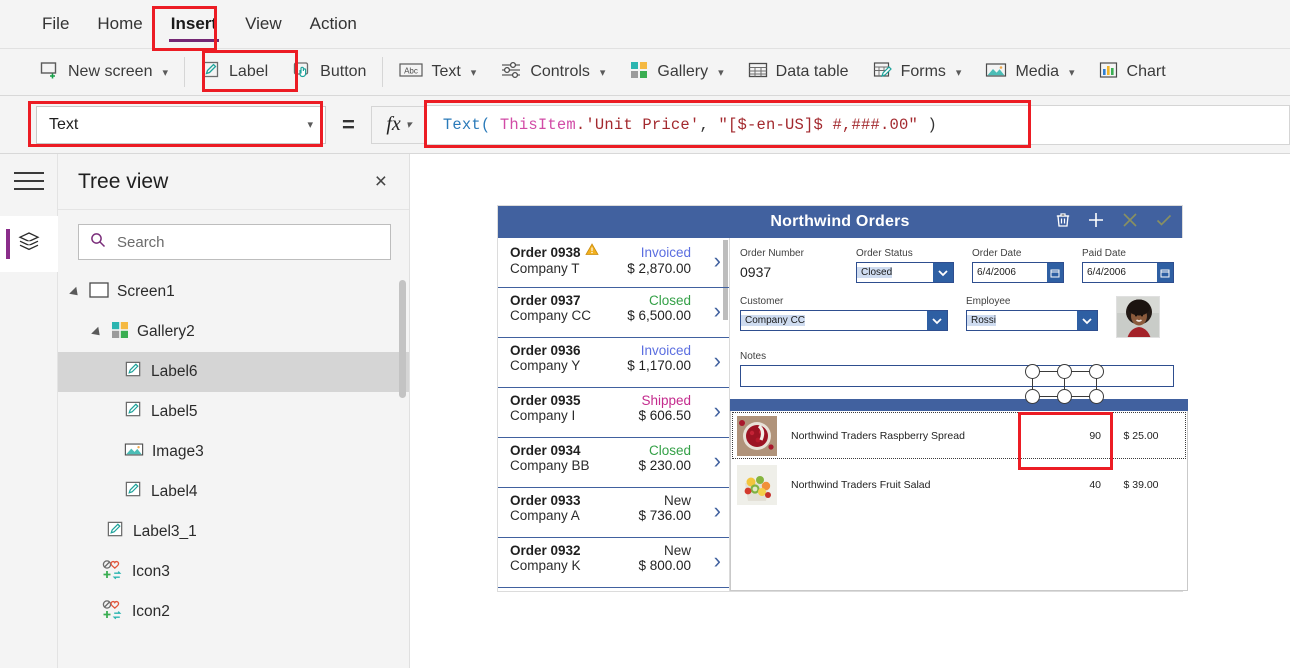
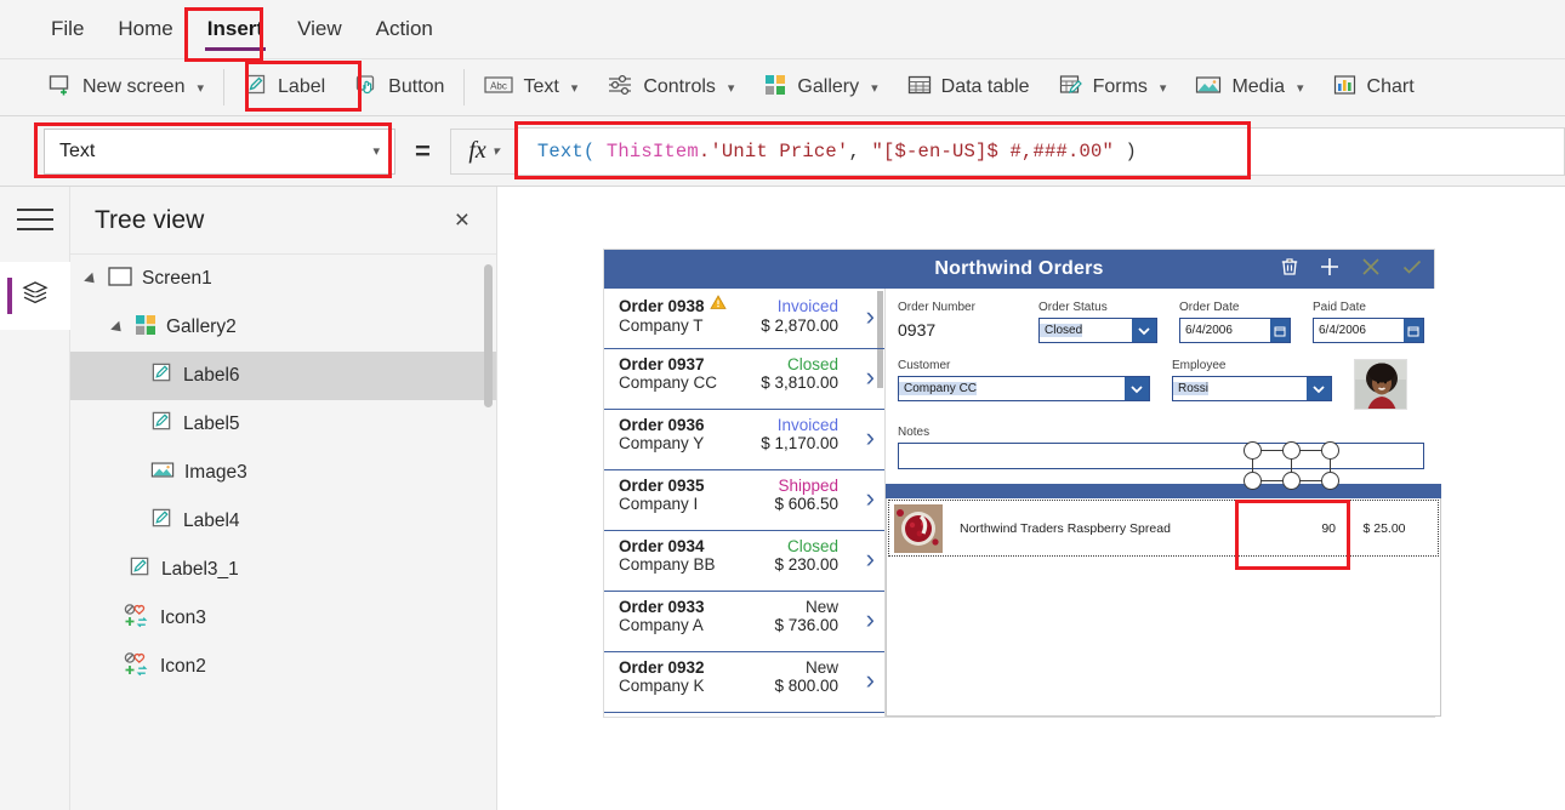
  File
  Home
  Insert
  View
  Action
  New screen
  ▾
  Label
  Button
  Abc
  Text
  ▾
  Controls
  ▾
  Gallery
  ▾
  Data table
  Forms
  ▾
  Media
  ▾
  Chart
  Text
  ▾
  =
  fx
  ▾
  Text( ThisItem.'Unit Price', "[$-en-US]$ #,###.00" )
  Tree view
  ×
- Search
  Screen1
  Gallery2
  Label6
  Label5
  Image3
  Label4
  Label3_1
  Icon3
  Icon2
  Northwind Orders
  Order 0938
  Invoiced
  Company T
  $ 2,870.00
  ›
  Order 0937
  Closed
  Company CC
- $ 6,500.00
+ $ 3,810.00
  ›
  Order 0936
  Invoiced
  Company Y
  $ 1,170.00
  ›
  Order 0935
  Shipped
  Company I
  $ 606.50
  ›
  Order 0934
  Closed
  Company BB
  $ 230.00
  ›
  Order 0933
  New
  Company A
  $ 736.00
  ›
  Order 0932
  New
  Company K
  $ 800.00
  ›
  Order Number
  0937
  Order Status
  Closed
  Order Date
  6/4/2006
  Paid Date
  6/4/2006
  Customer
  Company CC
  Employee
  Rossi
  Notes
  Northwind Traders Raspberry Spread
  90
  $ 25.00
- Northwind Traders Fruit Salad
- 40
- $ 39.00
